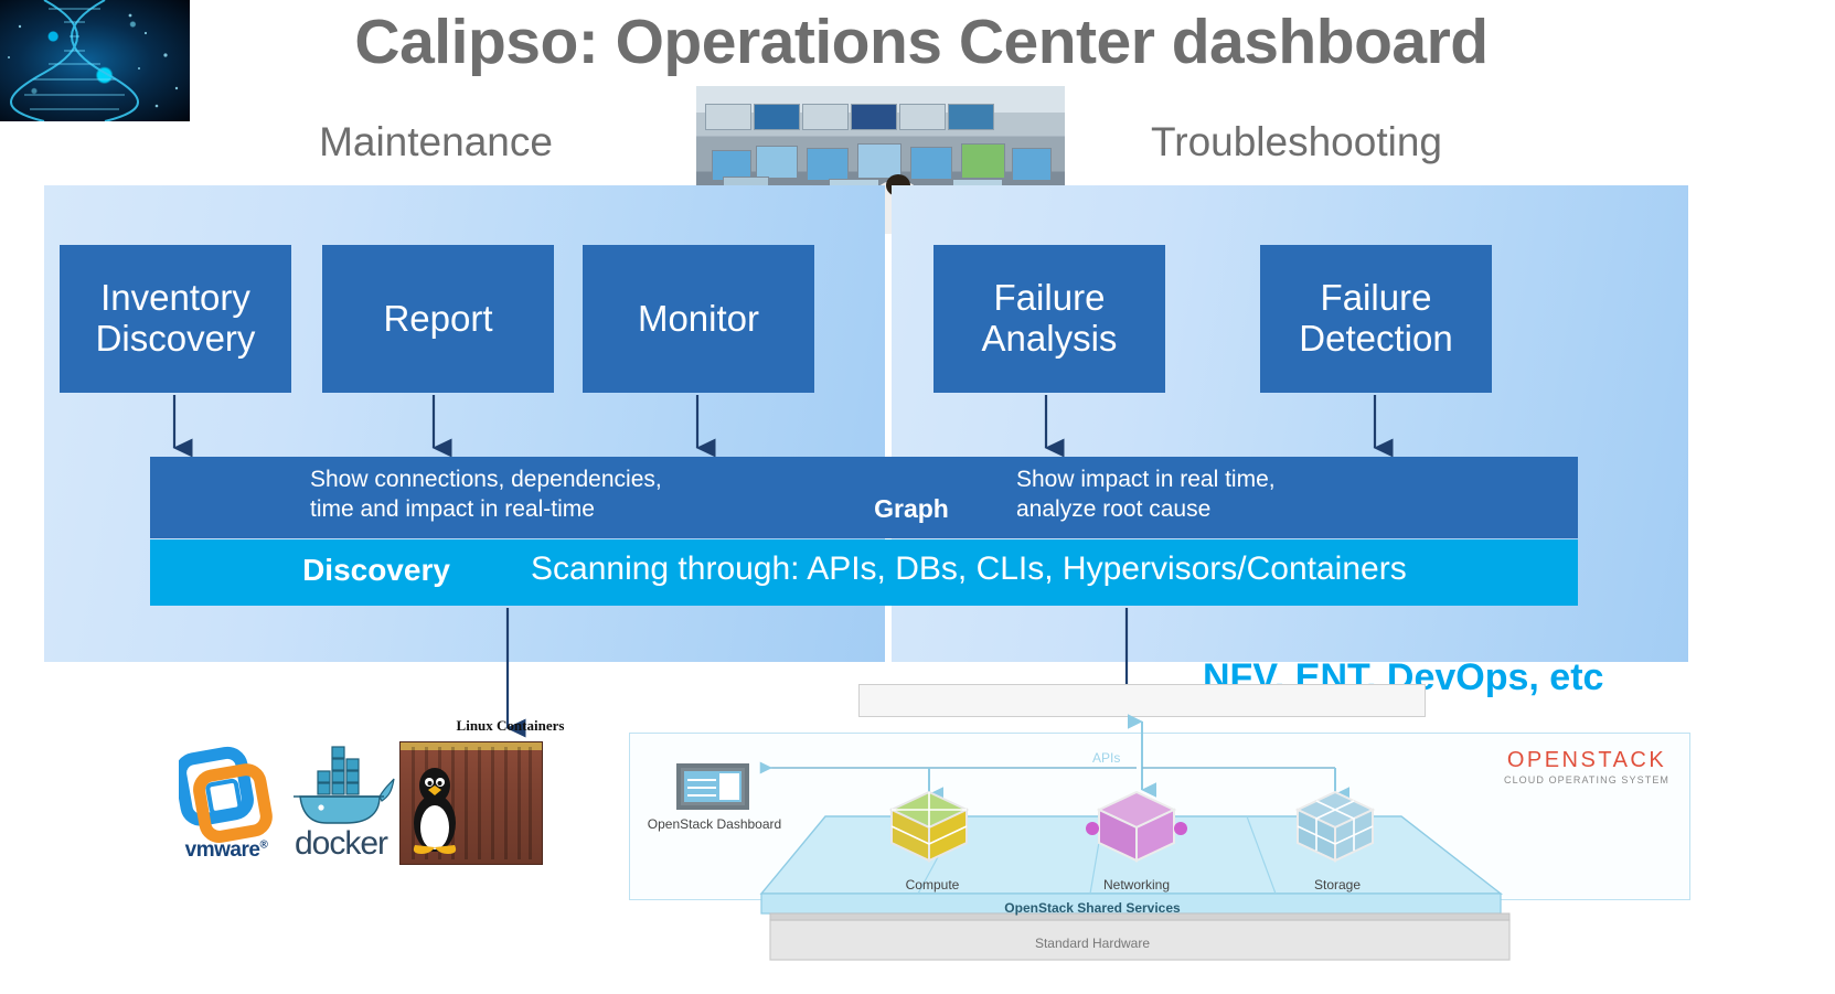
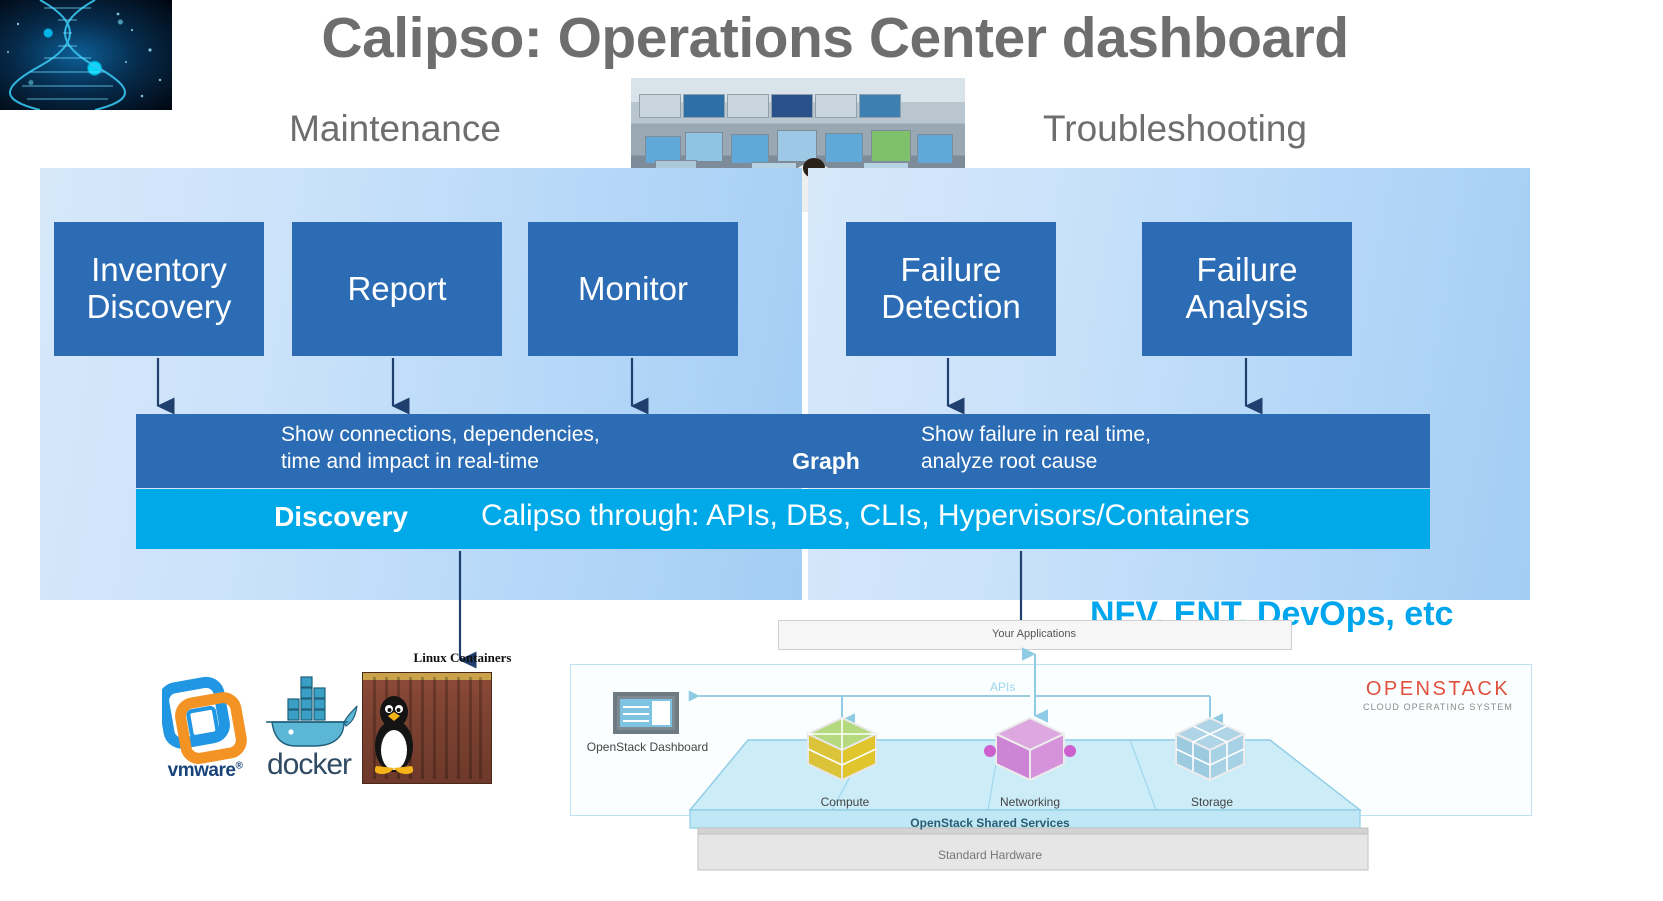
  Calipso: Operations Center dashboard
  Maintenance
  Troubleshooting
  Inventory
  Discovery
  Report
  Monitor
  Failure
- Analysis
+ Detection
  Failure
- Detection
+ Analysis
  Show connections, dependencies,
  time and impact in real-time
  Graph
- Show impact in real time,
+ Show failure in real time,
  analyze root cause
  Discovery
- Scanning through: APIs, DBs, CLIs, Hypervisors/Containers
+ Calipso through: APIs, DBs, CLIs, Hypervisors/Containers
  NFV, ENT, DevOps, etc
  Linux Containers
  vmware®
  docker
+ Your Applications
  APIs
  OpenStack Dashboard
  Compute
  Networking
  Storage
  OpenStack Shared Services
  Standard Hardware
  OPENSTACK
  CLOUD OPERATING SYSTEM
